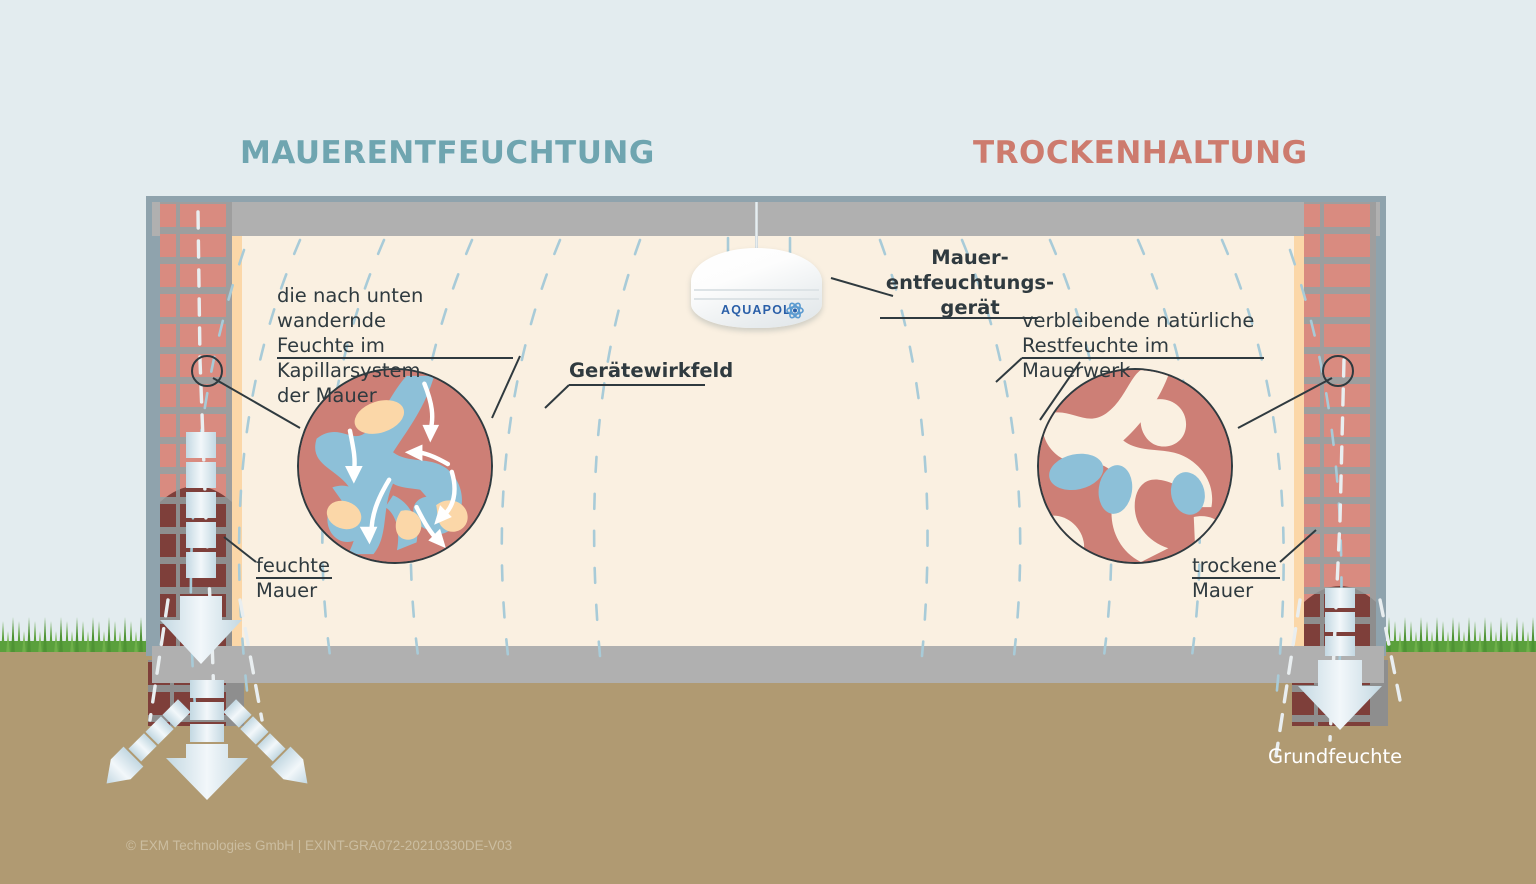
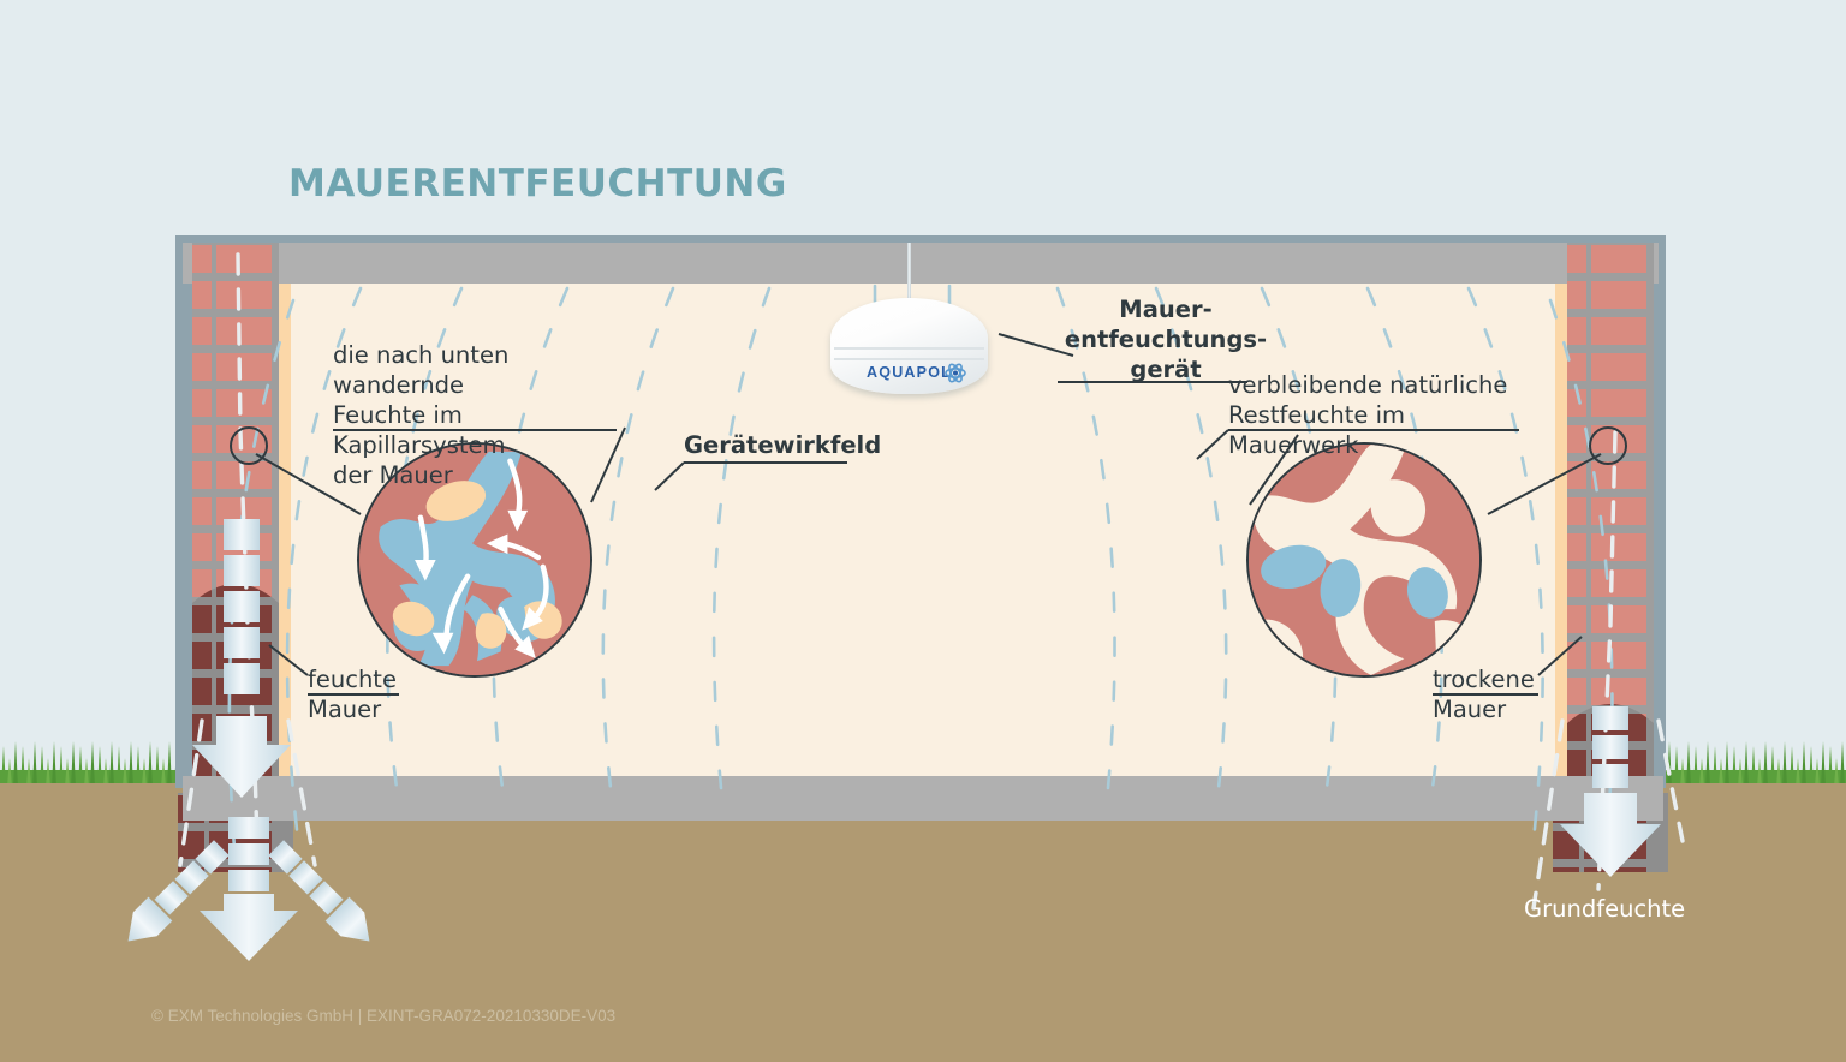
  AQUAPO
  MAUERENTFEUCHTUNG
- TROCKENHALTUNG
  die nach unten wandernde
  Feuchte im Kapillarsystem
  der Mauer
  Mauer-
  entfeuchtungs-
  gerät
  Gerätewirkfeld
  verbleibende natürliche
  Restfeuchte im Mauerwerk
  feuchte
  Mauer
  trockene
  Mauer
  Grundfeuchte
  © EXM Technologies GmbH | EXINT-GRA072-20210330DE-V03
